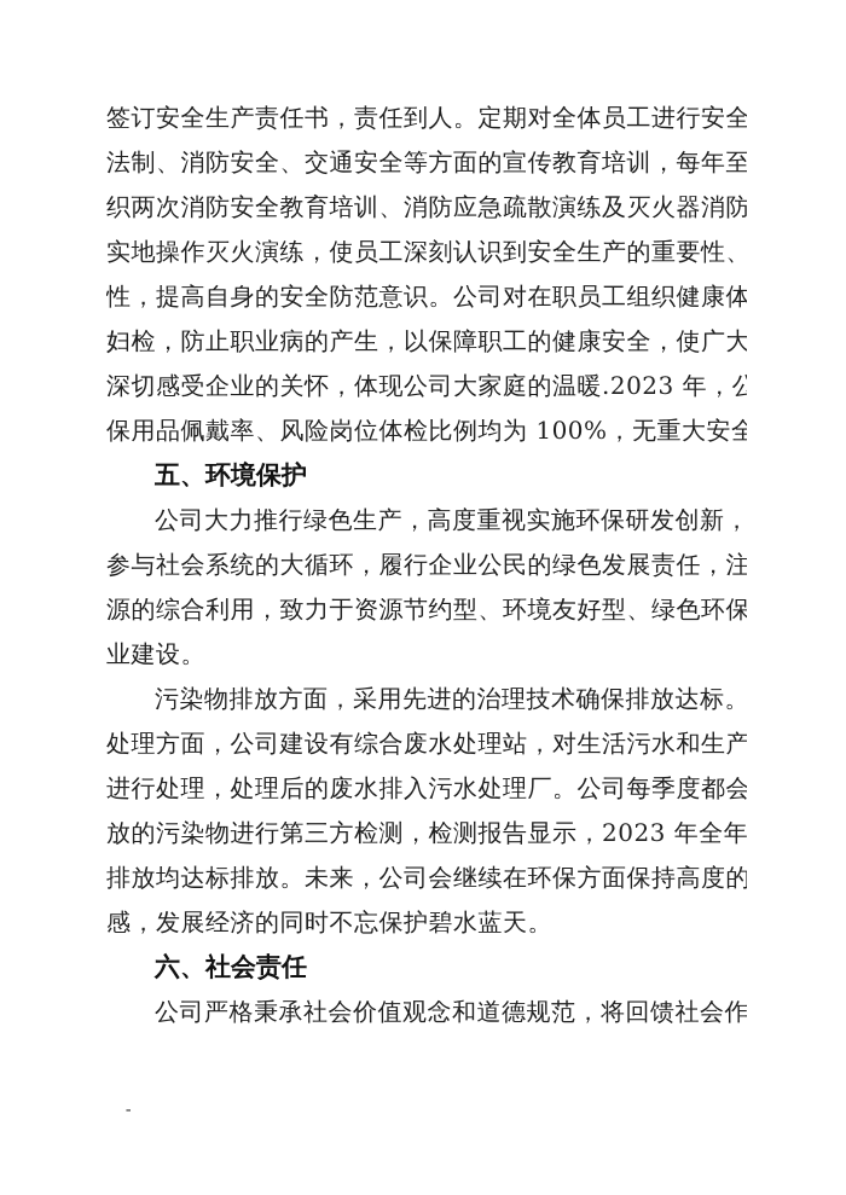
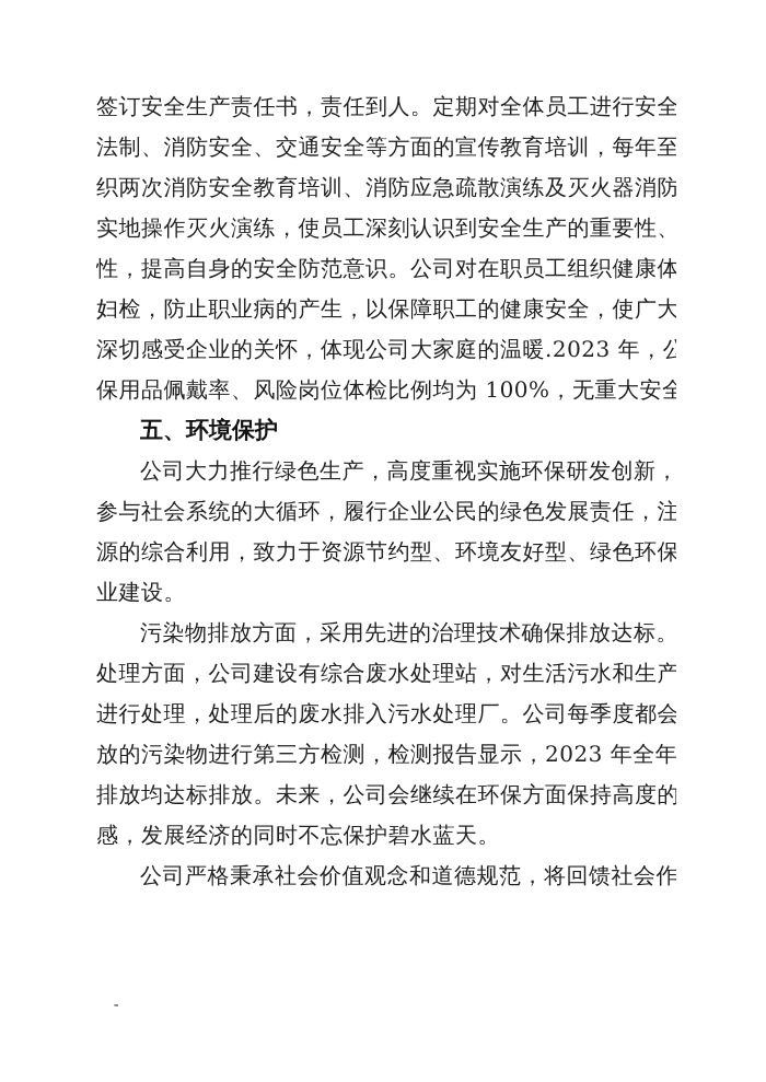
  签订安全生产责任书，责任到人。定期对全体员工进行安全
  法制、消防安全、交通安全等方面的宣传教育培训，每年至
  织两次消防安全教育培训、消防应急疏散演练及灭火器消防
  实地操作灭火演练，使员工深刻认识到安全生产的重要性、
  性，提高自身的安全防范意识。公司对在职员工组织健康体
  妇检，防止职业病的产生，以保障职工的健康安全，使广大
  深切感受企业的关怀，体现公司大家庭的温暖.2023 年，公
  保用品佩戴率、风险岗位体检比例均为 100%，无重大安全
  五、环境保护
  公司大力推行绿色生产，高度重视实施环保研发创新，
  参与社会系统的大循环，履行企业公民的绿色发展责任，注
  源的综合利用，致力于资源节约型、环境友好型、绿色环保
  业建设。
  污染物排放方面，采用先进的治理技术确保排放达标。
  处理方面，公司建设有综合废水处理站，对生活污水和生产
  进行处理，处理后的废水排入污水处理厂。公司每季度都会
  放的污染物进行第三方检测，检测报告显示，2023 年全年
  排放均达标排放。未来，公司会继续在环保方面保持高度的
  感，发展经济的同时不忘保护碧水蓝天。
- 六、社会责任
  公司严格秉承社会价值观念和道德规范，将回馈社会作
  -
